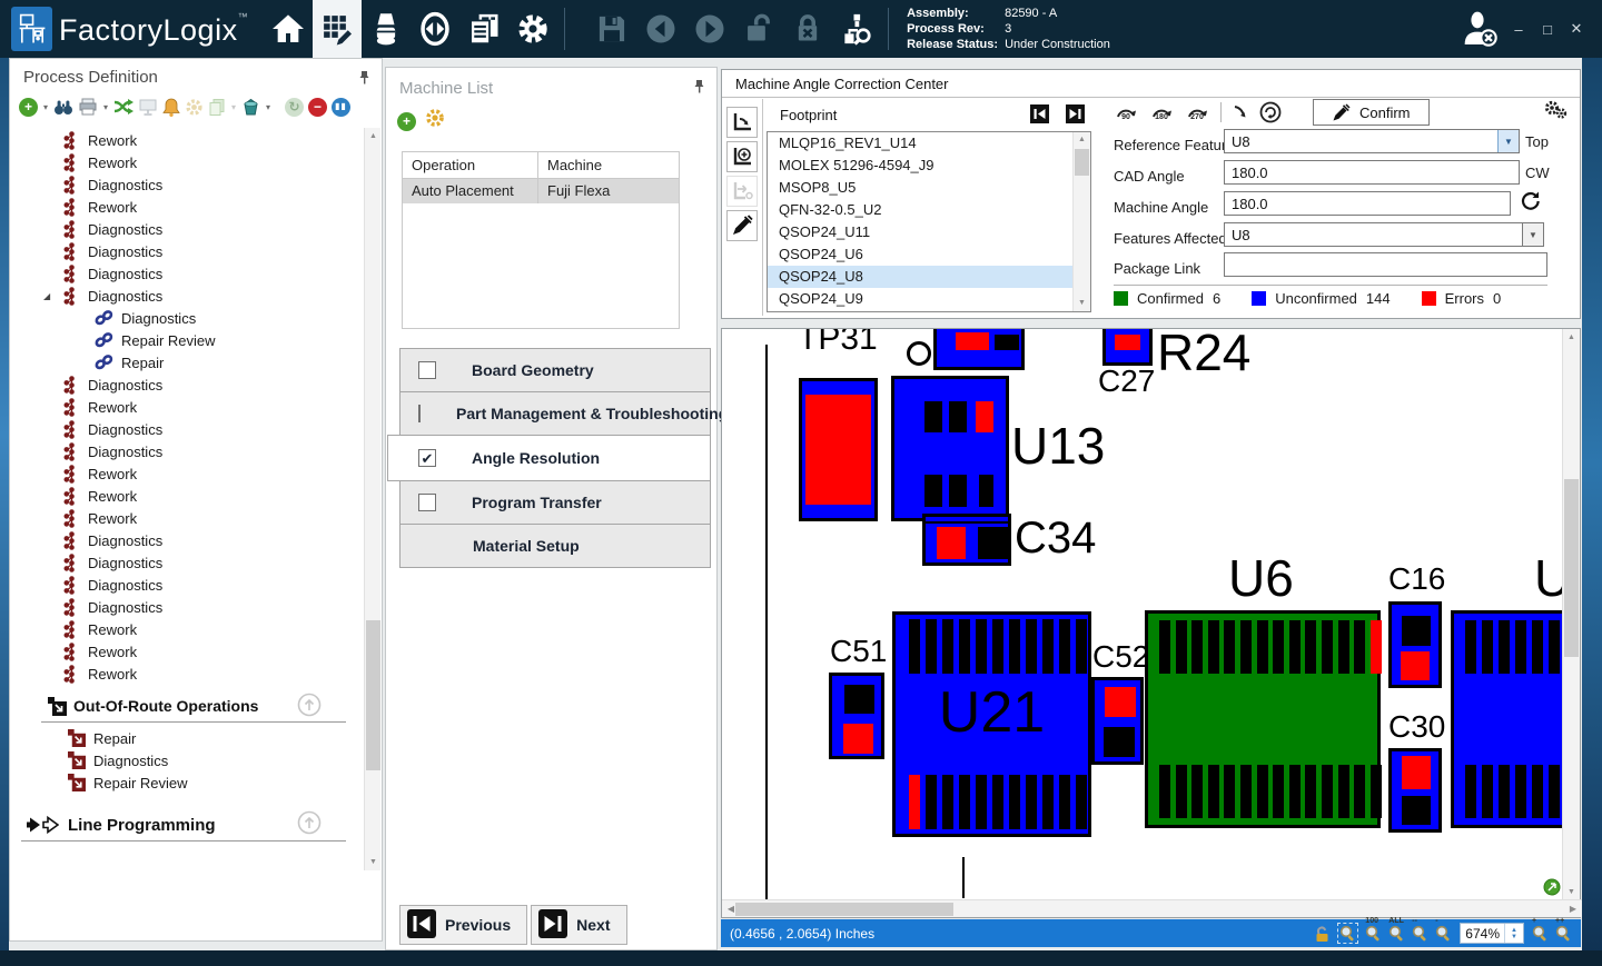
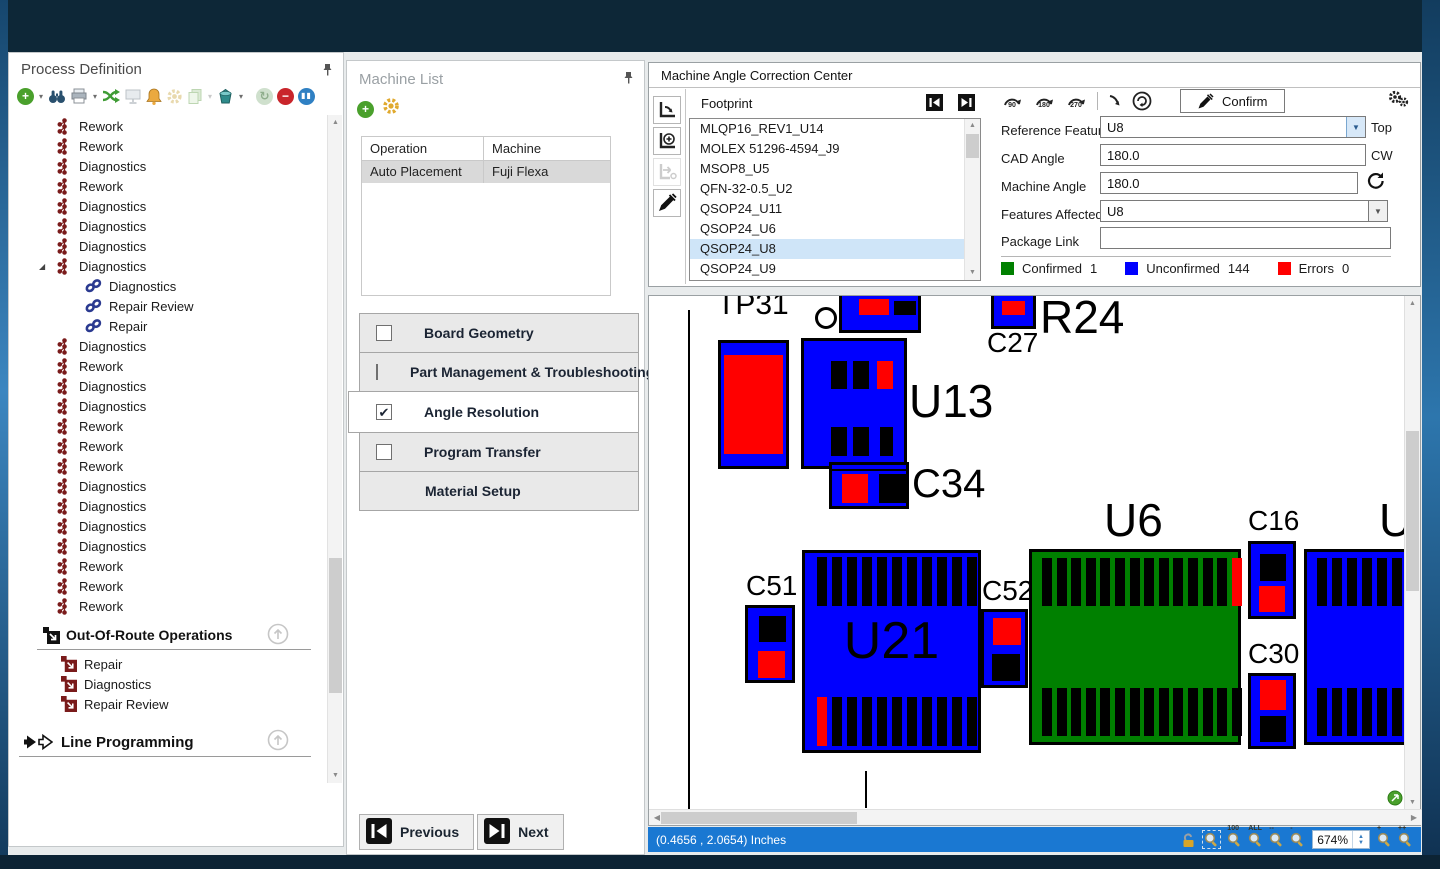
- FactoryLogix™
- Assembly:
- 82590 - A
- Process Rev:
- 3
- Release Status:
- Under Construction
- –
- □
- ✕
  Process Definition
  +
  ▾
  ▾
  ▾
  ▾
  ↻
  −
  ▮▮
  Rework
  Rework
  Diagnostics
  Rework
  Diagnostics
  Diagnostics
  Diagnostics
  ◢
  Diagnostics
  Diagnostics
  Repair Review
  Repair
  Diagnostics
  Rework
  Diagnostics
  Diagnostics
  Rework
  Rework
  Rework
  Diagnostics
  Diagnostics
  Diagnostics
  Diagnostics
  Rework
  Rework
  Rework
  Out-Of-Route Operations
  Repair
  Diagnostics
  Repair Review
  Line Programming
  Machine List
  +
  Operation
  Machine
  Auto Placement
  Fuji Flexa
  Board Geometry
  Part Management & Troubleshootin
  ✔
  Angle Resolution
  Program Transfer
  Material Setup
  Previous
  Next
  Machine Angle Correction Center
  Footprint
  MLQP16_REV1_U14
  MOLEX 51296-4594_J9
  MSOP8_U5
  QFN-32-0.5_U2
  QSOP24_U11
  QSOP24_U6
  QSOP24_U8
  QSOP24_U9
  Confirm
  Reference Featu
  U8
  ▼
  Top
  CAD Angle
  180.0
  CW
  Machine Angle
  180.0
  Features Affecte
  U8
  ▼
  Package Link
  Confirmed
- 6
+ 1
  Unconfirmed
  144
  Errors
  0
  TP31
  U13
  C34
  C27
  R24
  U6
  C16
  C30
  U
  C51
  U21
  C52
  ◀
  ▶
  (0.4656 , 2.0654) Inches
  674%
